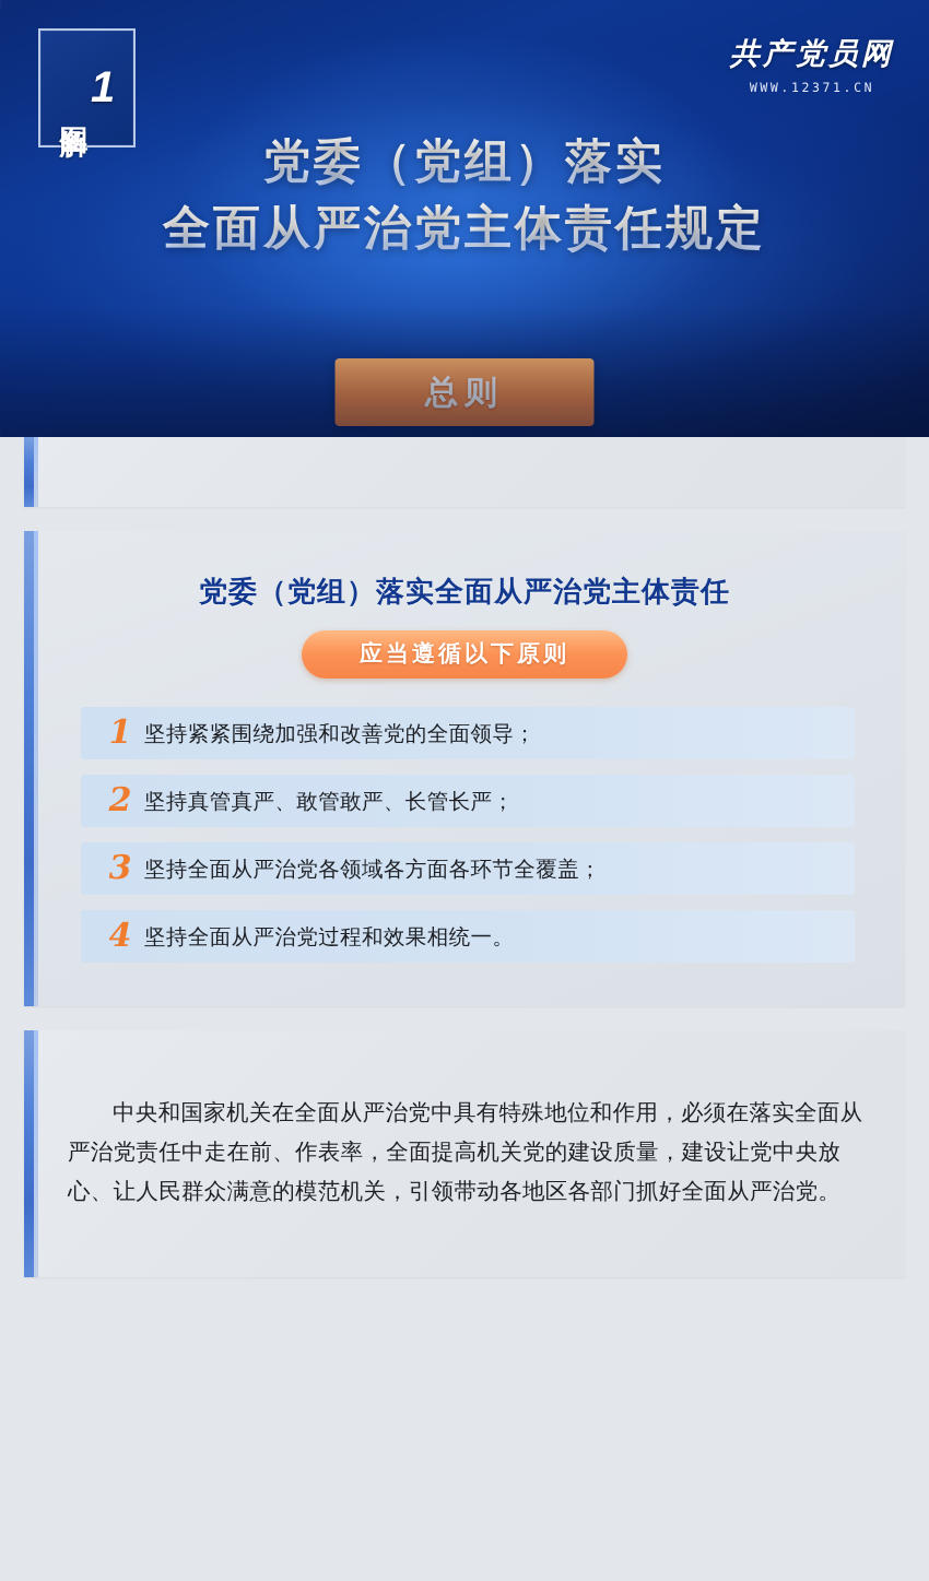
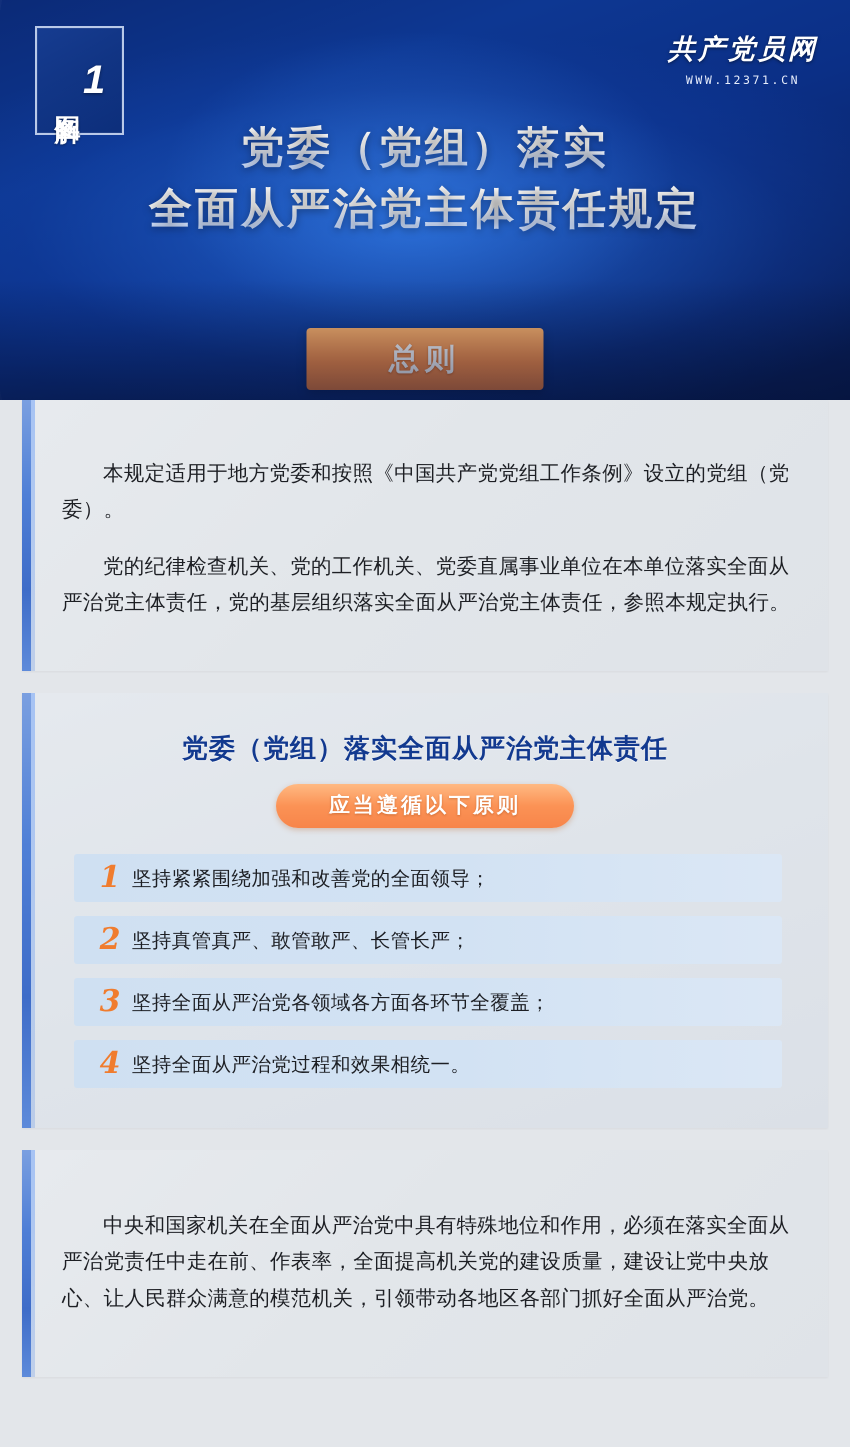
  1
  共产党员网
  WWW.12371.CN
  党委（党组）落实
  全面从严治党主体责任规定
+ 本规定适用于地方党委和按照《中国共产党党组工作条例》设立的党组（党委）。
+ 党的纪律检查机关、党的工作机关、党委直属事业单位在本单位落实全面从严治党主体责任，党的基层组织落实全面从严治党主体责任，参照本规定执行。
  党委（党组）落实全面从严治党主体责任
  应当遵循以下原则
  1
  坚持紧紧围绕加强和改善党的全面领导；
  2
  坚持真管真严、敢管敢严、长管长严；
  3
  坚持全面从严治党各领域各方面各环节全覆盖；
  4
  坚持全面从严治党过程和效果相统一。
  中央和国家机关在全面从严治党中具有特殊地位和作用，必须在落实全面从严治党责任中走在前、作表率，全面提高机关党的建设质量，建设让党中央放心、让人民群众满意的模范机关，引领带动各地区各部门抓好全面从严治党。
